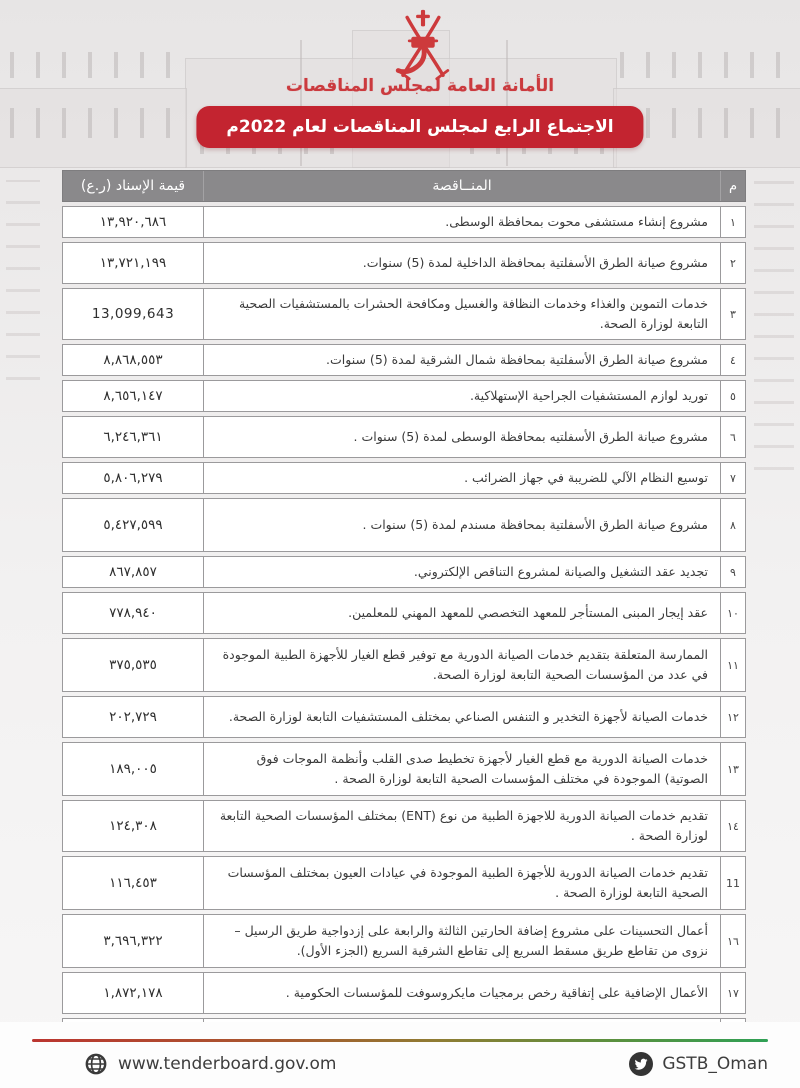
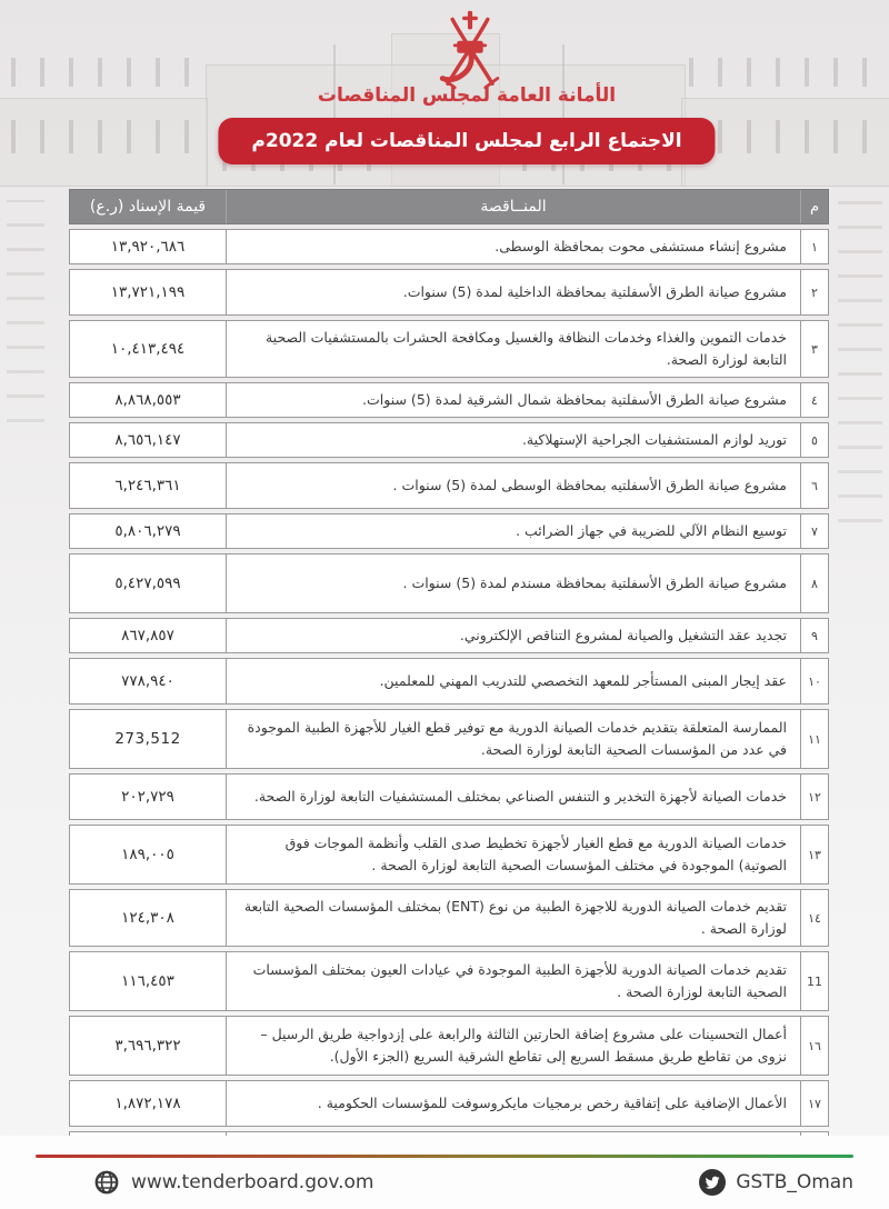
  الأمانة العامة لمجلس المناقصات
  الاجتماع الرابع لمجلس المناقصات لعام 2022م
  م
  المنــاقصة
  قيمة الإسناد (ر.ع)
  ١
  مشروع إنشاء مستشفى محوت بمحافظة الوسطى.
  ١٣,٩٢٠,٦٨٦
  ٢
  مشروع صيانة الطرق الأسفلتية بمحافظة الداخلية لمدة (5) سنوات.
  ١٣,٧٢١,١٩٩
  ٣
  خدمات التموين والغذاء وخدمات النظافة والغسيل ومكافحة الحشرات بالمستشفيات الصحية التابعة لوزارة الصحة.
- 13,099,643
+ ١٠,٤١٣,٤٩٤
  ٤
  مشروع صيانة الطرق الأسفلتية بمحافظة شمال الشرقية لمدة (5) سنوات.
  ٨,٨٦٨,٥٥٣
  ٥
  توريد لوازم المستشفيات الجراحية الإستهلاكية.
  ٨,٦٥٦,١٤٧
  ٦
  مشروع صيانة الطرق الأسفلتيه بمحافظة الوسطى لمدة (5) سنوات .
  ٦,٢٤٦,٣٦١
  ٧
  توسيع النظام الآلي للضريبة في جهاز الضرائب .
  ٥,٨٠٦,٢٧٩
  ٨
  مشروع صيانة الطرق الأسفلتية بمحافظة مسندم لمدة (5) سنوات .
  ٥,٤٢٧,٥٩٩
  ٩
  تجديد عقد التشغيل والصيانة لمشروع التناقص الإلكتروني.
  ٨٦٧,٨٥٧
  ١٠
- عقد إيجار المبنى المستأجر للمعهد التخصصي للمعهد المهني للمعلمين.
+ عقد إيجار المبنى المستأجر للمعهد التخصصي للتدريب المهني للمعلمين.
  ٧٧٨,٩٤٠
  ١١
  الممارسة المتعلقة بتقديم خدمات الصيانة الدورية مع توفير قطع الغيار للأجهزة الطبية الموجودة في عدد من المؤسسات الصحية التابعة لوزارة الصحة.
- ٣٧٥,٥٣٥
+ 273,512
  ١٢
  خدمات الصيانة لأجهزة التخدير و التنفس الصناعي بمختلف المستشفيات التابعة لوزارة الصحة.
  ٢٠٢,٧٢٩
  ١٣
  خدمات الصيانة الدورية مع قطع الغيار لأجهزة تخطيط صدى القلب وأنظمة الموجات فوق الصوتية) الموجودة في مختلف المؤسسات الصحية التابعة لوزارة الصحة .
  ١٨٩,٠٠٥
  ١٤
  تقديم خدمات الصيانة الدورية للاجهزة الطبية من نوع (ENT) بمختلف المؤسسات الصحية التابعة لوزارة الصحة .
  ١٢٤,٣٠٨
  11
  تقديم خدمات الصيانة الدورية للأجهزة الطبية الموجودة في عيادات العيون بمختلف المؤسسات الصحية التابعة لوزارة الصحة .
  ١١٦,٤٥٣
  ١٦
  أعمال التحسينات على مشروع إضافة الحارتين الثالثة والرابعة على إزدواجية طريق الرسيل – نزوى من تقاطع طريق مسقط السريع إلى تقاطع الشرقية السريع (الجزء الأول).
  ٣,٦٩٦,٣٢٢
  ١٧
  الأعمال الإضافية على إتفاقية رخص برمجيات مايكروسوفت للمؤسسات الحكومية .
  ١,٨٧٢,١٧٨
  www.tenderboard.gov.om
  GSTB_Oman
